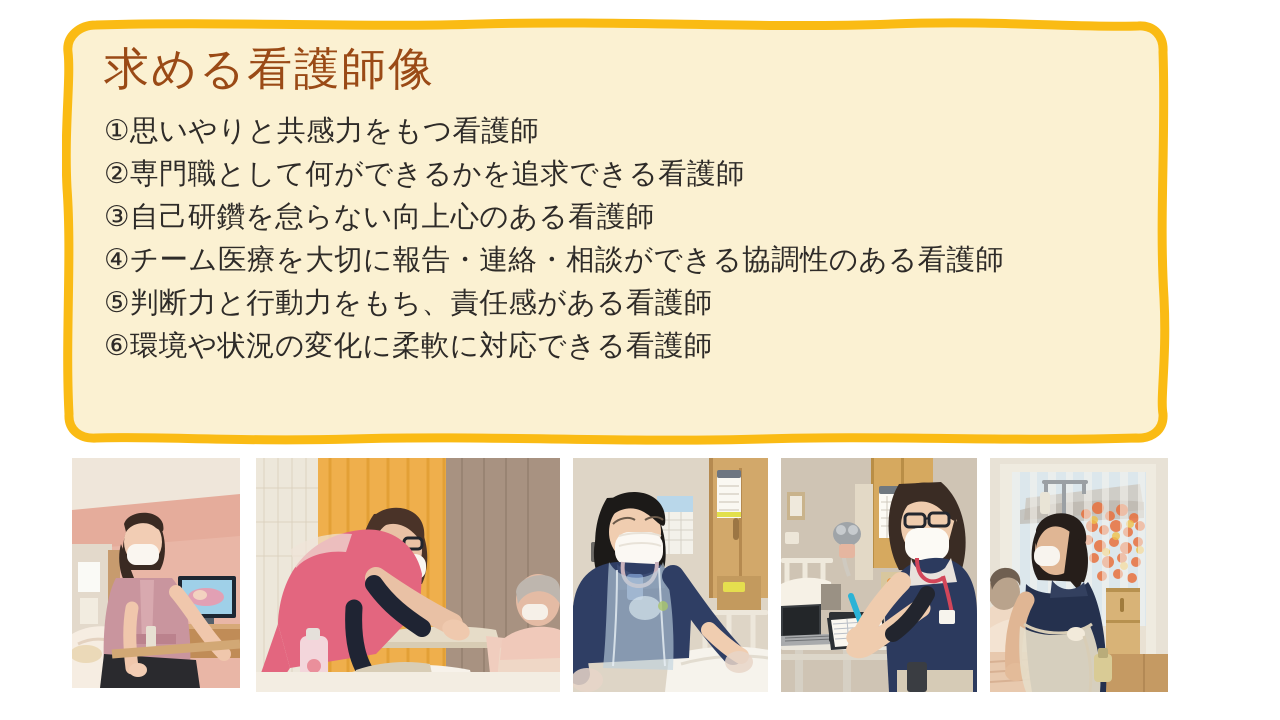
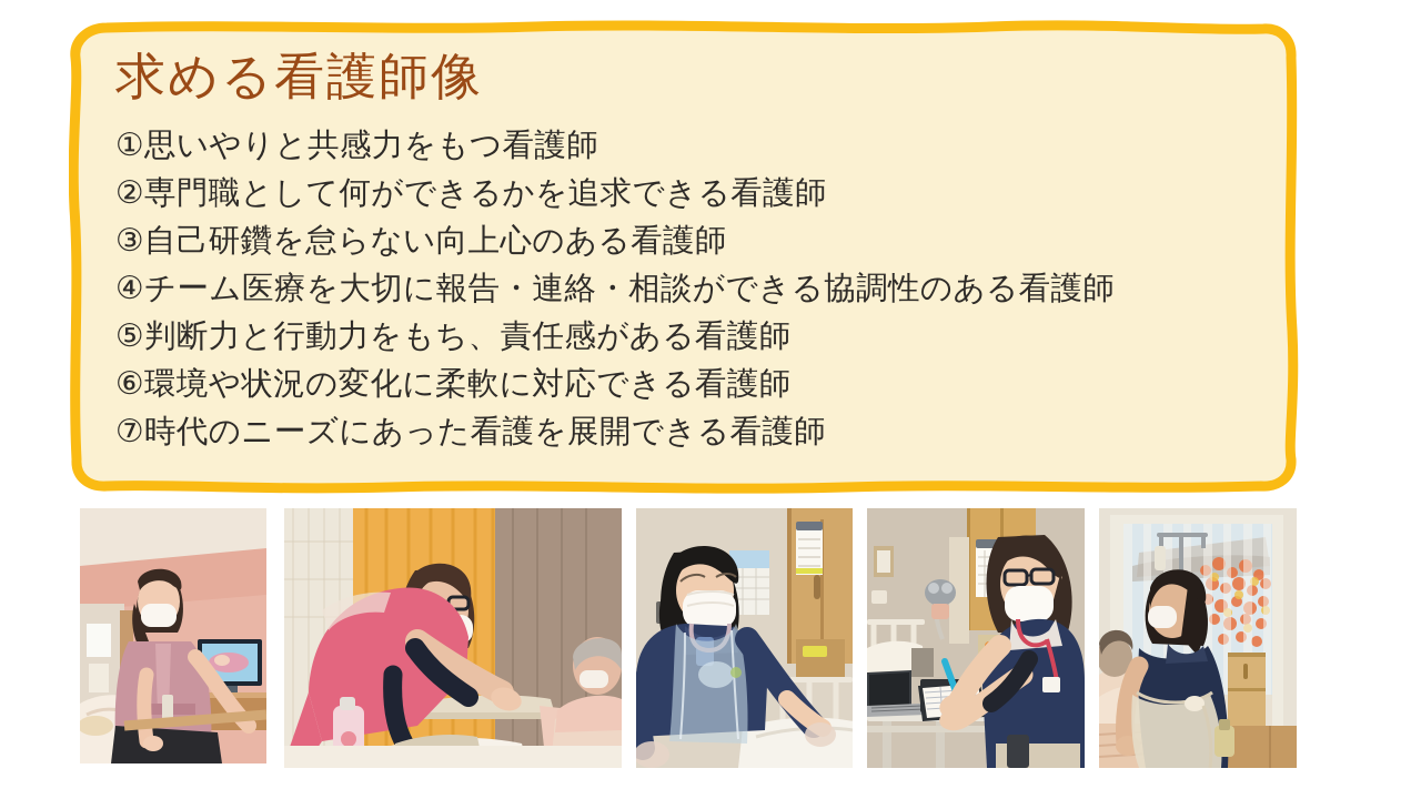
  求める看護師像
  ①思いやりと共感力をもつ看護師
  ②専門職として何ができるかを追求できる看護師
  ③自己研鑽を怠らない向上心のある看護師
  ④チーム医療を大切に報告・連絡・相談ができる協調性のある看護師
  ⑤判断力と行動力をもち、責任感がある看護師
  ⑥環境や状況の変化に柔軟に対応できる看護師
+ ⑦時代のニーズにあった看護を展開できる看護師
